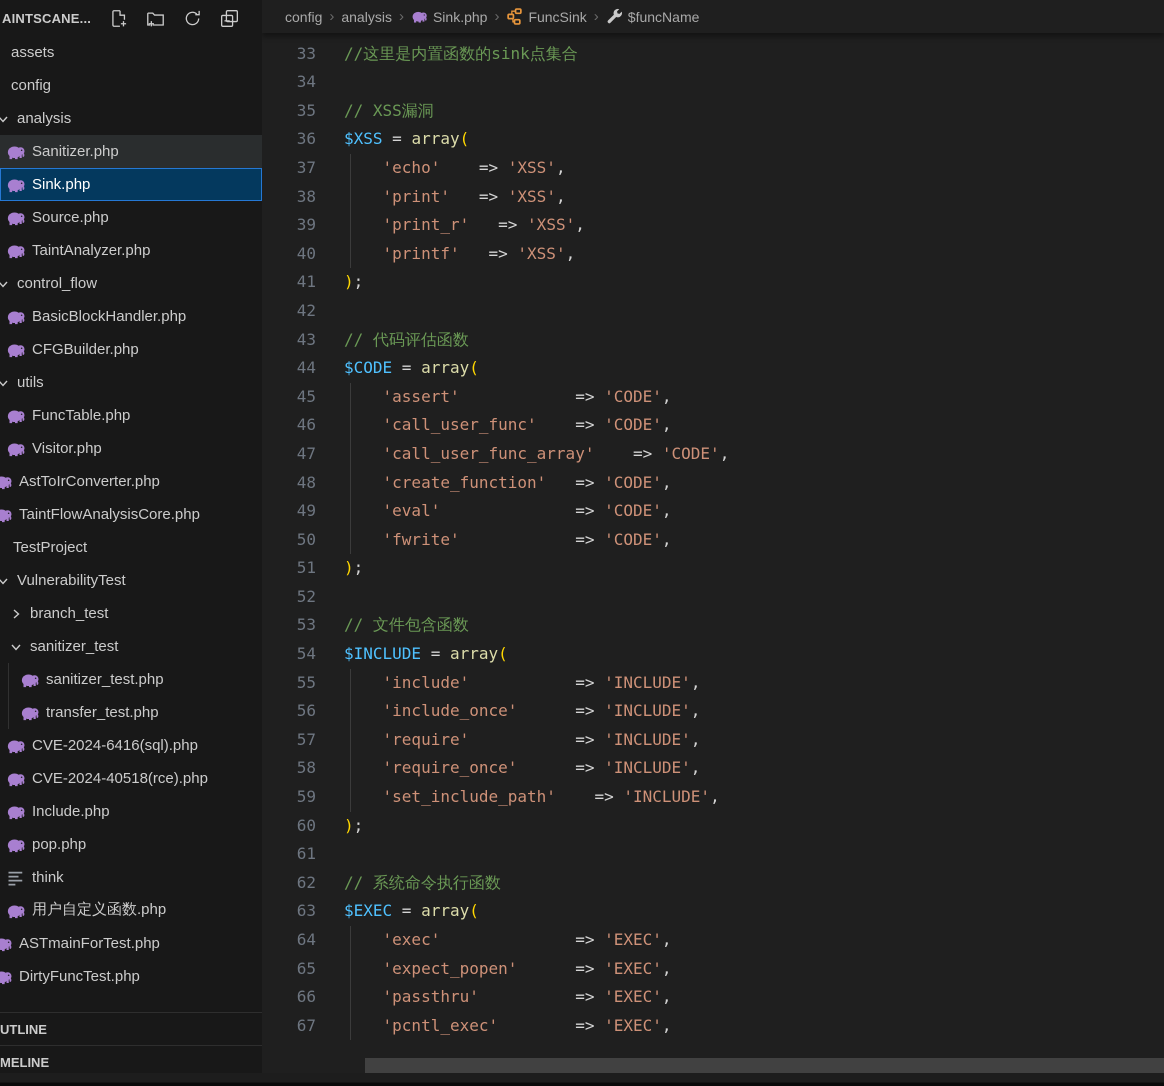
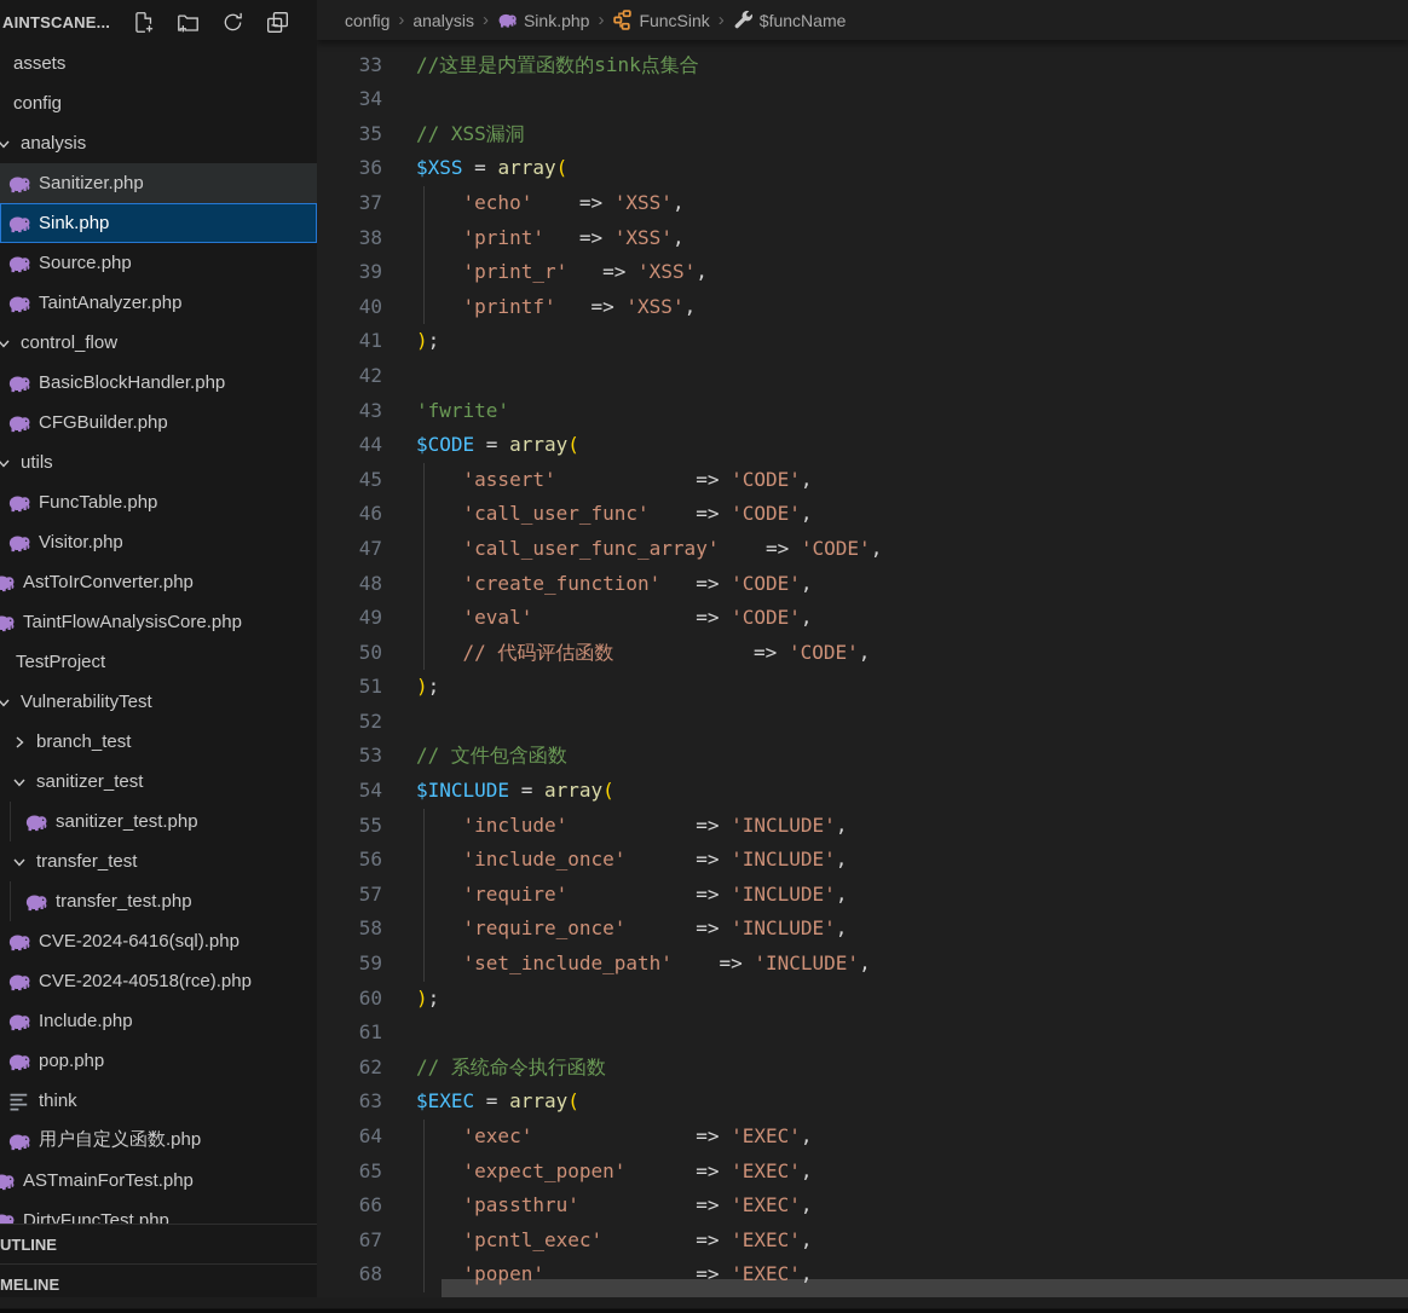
  AINTSCANE...
  assets
  config
  analysis
  Sanitizer.php
  Sink.php
  Source.php
  TaintAnalyzer.php
  control_flow
  BasicBlockHandler.php
  CFGBuilder.php
  utils
  FuncTable.php
  Visitor.php
  AstToIrConverter.php
  TaintFlowAnalysisCore.php
  TestProject
  VulnerabilityTest
  branch_test
  sanitizer_test
  sanitizer_test.php
+ transfer_test
  transfer_test.php
  CVE-2024-6416(sql).php
  CVE-2024-40518(rce).php
  Include.php
  pop.php
  think
  用户自定义函数.php
  ASTmainForTest.php
  DirtyFuncTest.php
  UTLINE
  MELINE
  33
  //这里是内置函数的sink点集合
  34
  35
  // XSS漏洞
  36
  $XSS = array(
  37
  'echo' => 'XSS',
  38
  'print' => 'XSS',
  39
  'print_r' => 'XSS',
  40
  'printf' => 'XSS',
  41
  );
  42
  43
- // 代码评估函数
+ 'fwrite'
  44
  $CODE = array(
  45
  'assert' => 'CODE',
  46
  'call_user_func' => 'CODE',
  47
  'call_user_func_array' => 'CODE',
  48
  'create_function' => 'CODE',
  49
  'eval' => 'CODE',
  50
- 'fwrite' => 'CODE',
+ // 代码评估函数 => 'CODE',
  51
  );
  52
  53
  // 文件包含函数
  54
  $INCLUDE = array(
  55
  'include' => 'INCLUDE',
  56
  'include_once' => 'INCLUDE',
  57
  'require' => 'INCLUDE',
  58
  'require_once' => 'INCLUDE',
  59
  'set_include_path' => 'INCLUDE',
  60
  );
  61
  62
  // 系统命令执行函数
  63
  $EXEC = array(
  64
  'exec' => 'EXEC',
  65
  'expect_popen' => 'EXEC',
  66
  'passthru' => 'EXEC',
  67
  'pcntl_exec' => 'EXEC',
+ 68
+ 'popen' => 'EXEC',
  config
  ›
  analysis
  ›
  Sink.php
  ›
  FuncSink
  ›
  $funcName
